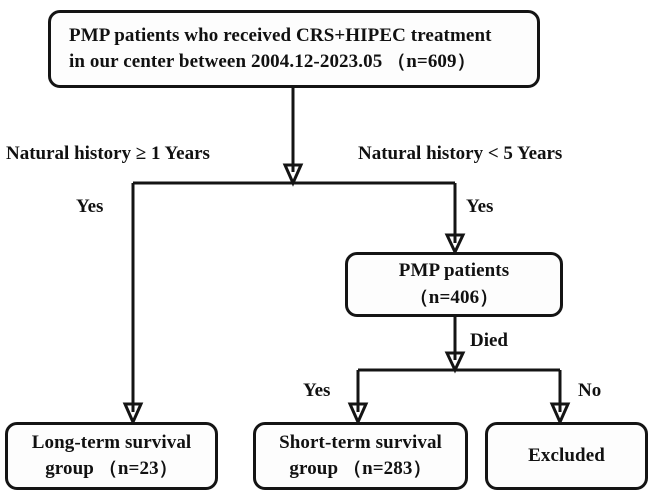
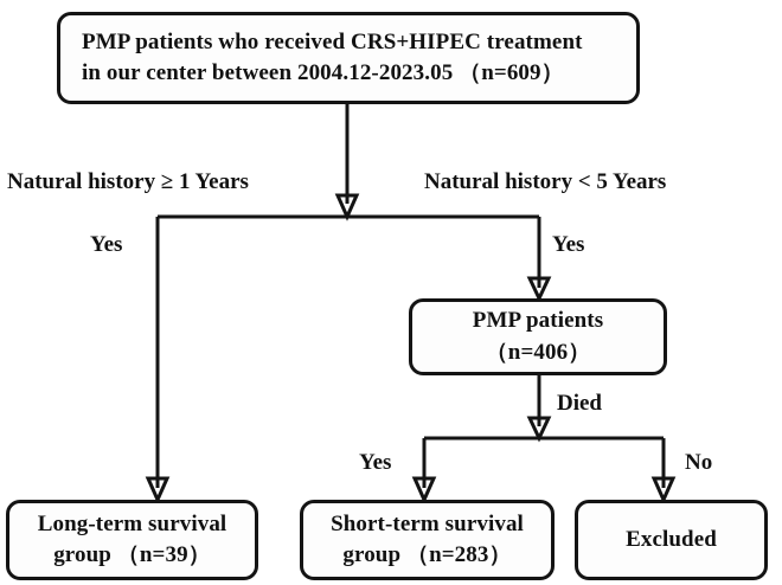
  PMP patients who received CRS+HIPEC treatment
  in our center between 2004.12-2023.05 （n=609）
  PMP patients
  （n=406）
  Long-term survival
- group （n=23）
+ group （n=39）
  Short-term survival
  group （n=283）
  Excluded
  Natural history ≥ 1 Years
  Yes
  Natural history < 5 Years
  Yes
  Died
  Yes
  No
